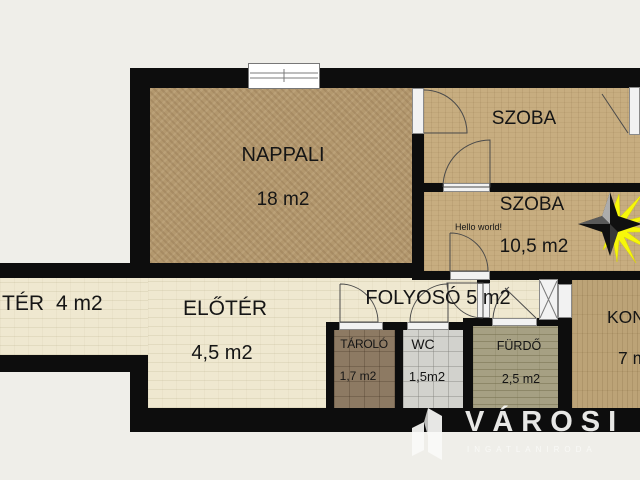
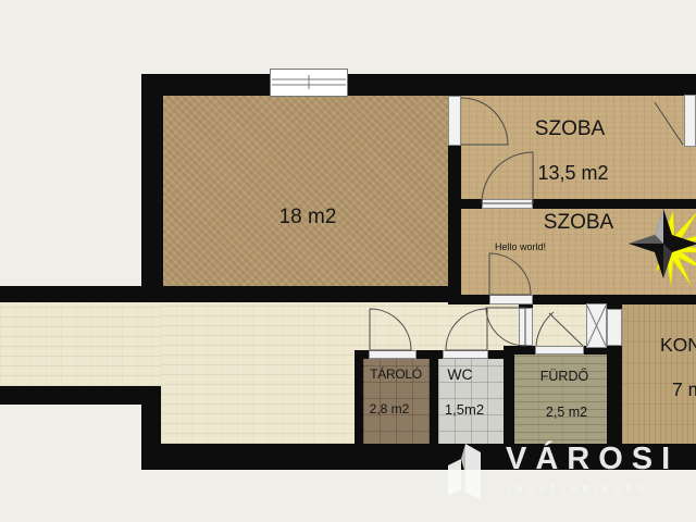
- NAPPALI
  18 m2
  SZOBA
+ 13,5 m2
  SZOBA
  Hello world!
- 10,5 m2
- TÉR 4 m2
- ELŐTÉR
- 4,5 m2
- FOLYOSÓ 5 m2
  TÁROLÓ
- 1,7 m2
+ 2,8 m2
  WC
  1,5m2
  FÜRDŐ
  2,5 m2
  KON
  VÁROSI
